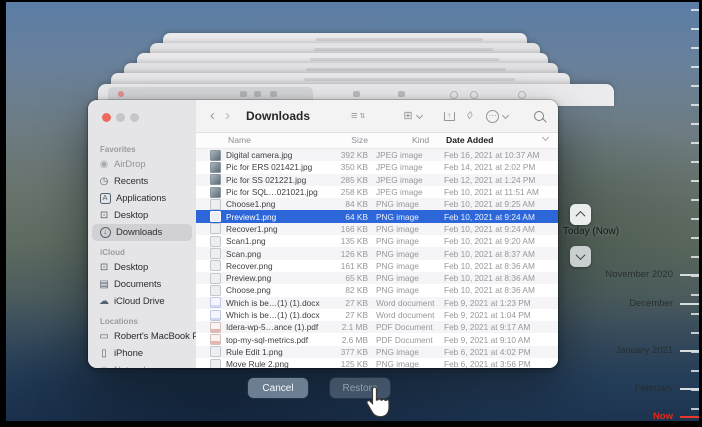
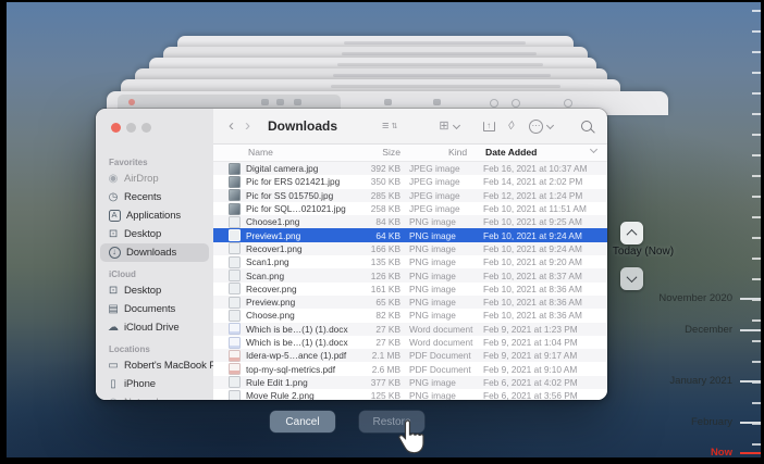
  Favorites
  ◉
  AirDrop
  ◷
  Recents
  A
  Applications
  ⊡
  Desktop
  ↓
  Downloads
  iCloud
  ⊡
  Desktop
  ▤
  Documents
  ☁
  iCloud Drive
  Locations
  ▭
  Robert's MacBook
  ▯
  iPhone
  ‹
  ›
  Downloads
  ≡
  ⊞
  ↑
  ⋯
  Name
  Size
  Kind
  Date Added
  Digital camera.jpg
  392 KB
  JPEG image
  Feb 16, 2021 at 10:37 AM
  Pic for ERS 021421.jpg
  350 KB
  JPEG image
  Feb 14, 2021 at 2:02 PM
- Pic for SS 021221.jpg
+ Pic for SS 015750.jpg
  285 KB
  JPEG image
  Feb 12, 2021 at 1:24 PM
  Pic for SQL…021021.jpg
  258 KB
  JPEG image
  Feb 10, 2021 at 11:51 AM
  Choose1.png
  84 KB
  PNG image
  Feb 10, 2021 at 9:25 AM
  Preview1.png
  64 KB
  PNG image
  Feb 10, 2021 at 9:24 AM
  Recover1.png
  166 KB
  PNG image
  Feb 10, 2021 at 9:24 AM
  Scan1.png
  135 KB
  PNG image
  Feb 10, 2021 at 9:20 AM
  Scan.png
  126 KB
  PNG image
  Feb 10, 2021 at 8:37 AM
  Recover.png
  161 KB
  PNG image
  Feb 10, 2021 at 8:36 AM
  Preview.png
  65 KB
  PNG image
  Feb 10, 2021 at 8:36 AM
  Choose.png
  82 KB
  PNG image
  Feb 10, 2021 at 8:36 AM
  Which is be…(1) (1).docx
  27 KB
  Word document
  Feb 9, 2021 at 1:23 PM
  Which is be…(1) (1).docx
  27 KB
  Word document
  Feb 9, 2021 at 1:04 PM
  Idera-wp-5…ance (1).pdf
  2.1 MB
  PDF Document
  Feb 9, 2021 at 9:17 AM
  top-my-sql-metrics.pdf
  2.6 MB
  PDF Document
  Feb 9, 2021 at 9:10 AM
  Rule Edit 1.png
  377 KB
  PNG image
  Feb 6, 2021 at 4:02 PM
  Move Rule 2.png
  125 KB
  PNG image
  Feb 6, 2021 at 3:56 PM
  Today (Now)
  November 2020
  December
  January 2021
  February
  Now
  Cancel
  Restor
